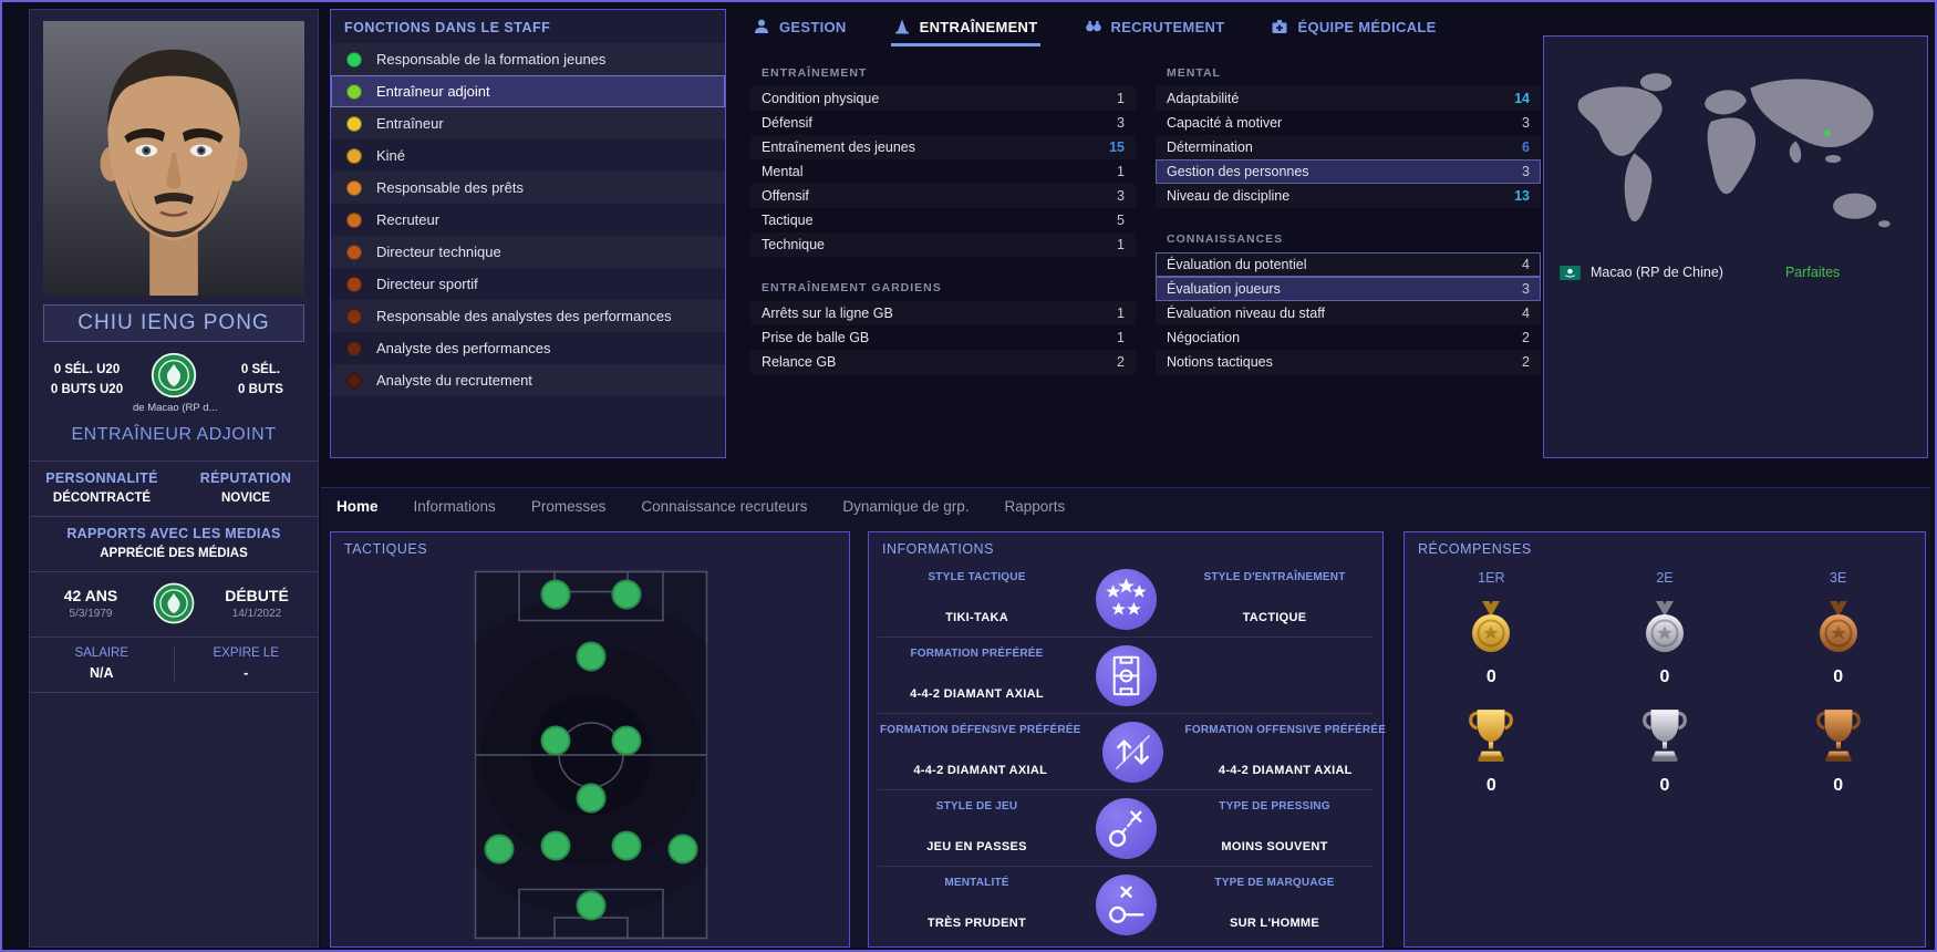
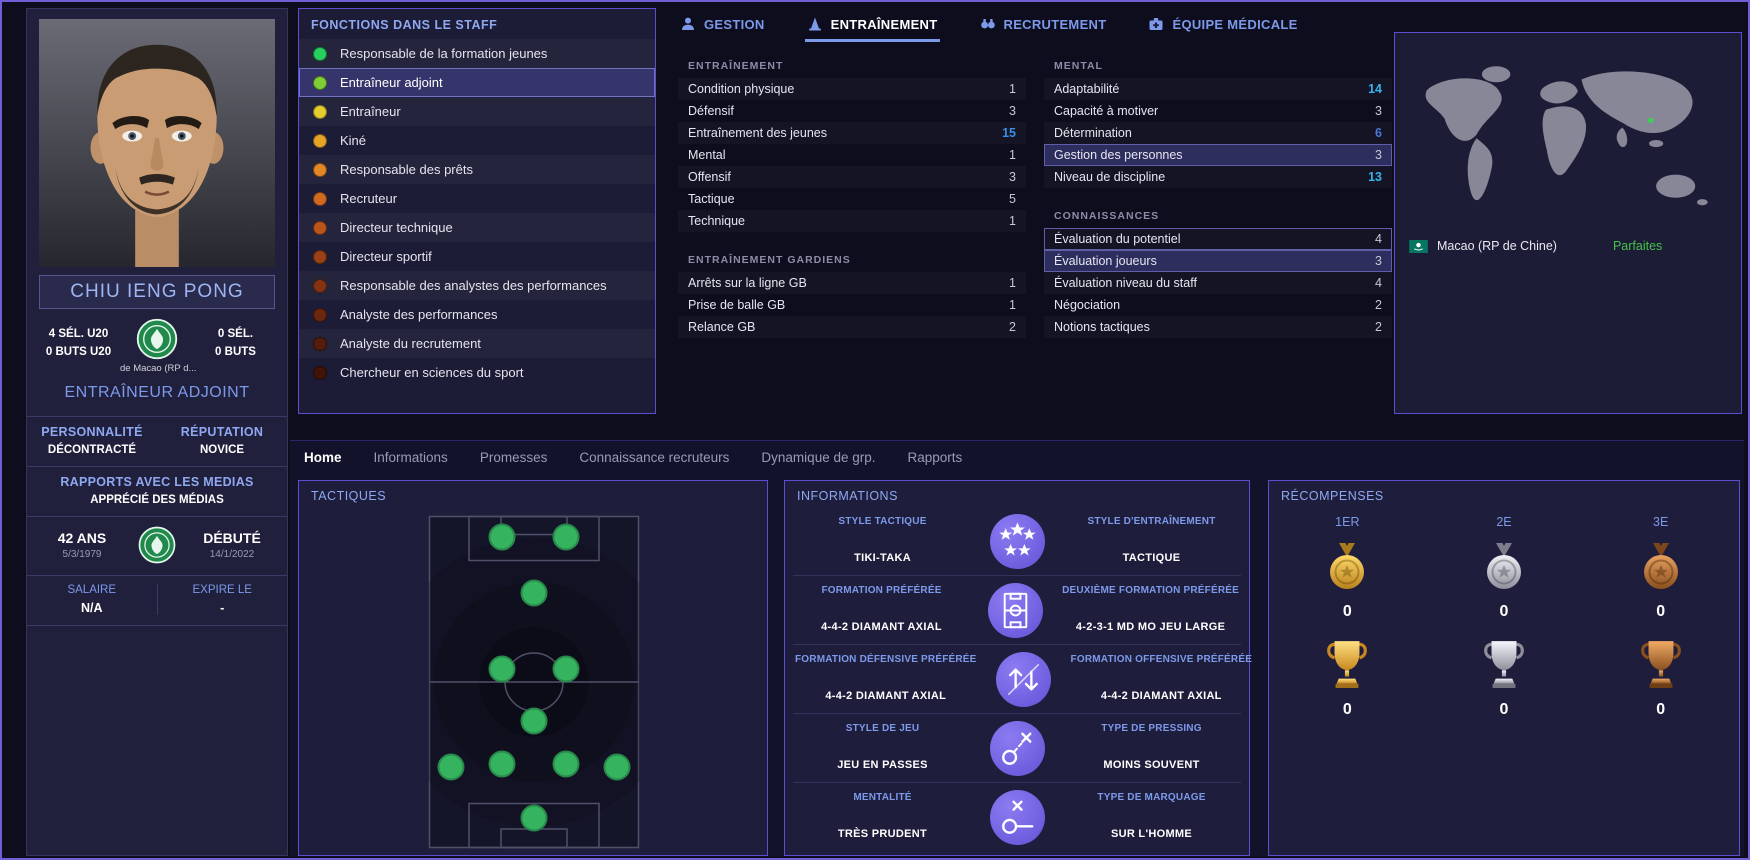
  CHIU IENG PONG
- 0 SÉL. U20
+ 4 SÉL. U20
  0 BUTS U20
  de Macao (RP d...
  0 SÉL.
  0 BUTS
  ENTRAÎNEUR ADJOINT
  PERSONNALITÉ
  DÉCONTRACTÉ
  RÉPUTATION
  NOVICE
  RAPPORTS AVEC LES MEDIAS
  APPRÉCIÉ DES MÉDIAS
  42 ANS
  5/3/1979
  DÉBUTÉ
  14/1/2022
  SALAIRE
  N/A
  EXPIRE LE
  -
  FONCTIONS DANS LE STAFF
  Responsable de la formation jeunes
  Entraîneur adjoint
  Entraîneur
  Kiné
  Responsable des prêts
  Recruteur
  Directeur technique
  Directeur sportif
  Responsable des analystes des performances
  Analyste des performances
  Analyste du recrutement
+ Chercheur en sciences du sport
  GESTION
  ENTRAÎNEMENT
  RECRUTEMENT
  ÉQUIPE MÉDICALE
  ENTRAÎNEMENT
  Condition physique
  1
  Défensif
  3
  Entraînement des jeunes
  15
  Mental
  1
  Offensif
  3
  Tactique
  5
  Technique
  1
  ENTRAÎNEMENT GARDIENS
  Arrêts sur la ligne GB
  1
  Prise de balle GB
  1
  Relance GB
  2
  MENTAL
  Adaptabilité
  14
  Capacité à motiver
  3
  Détermination
  6
  Gestion des personnes
  3
  Niveau de discipline
  13
  CONNAISSANCES
  Évaluation du potentiel
  4
  Évaluation joueurs
  3
  Évaluation niveau du staff
  4
  Négociation
  2
  Notions tactiques
  2
  Macao (RP de Chine)
  Parfaites
  Home
  Informations
  Promesses
  Connaissance recruteurs
  Dynamique de grp.
  Rapports
  TACTIQUES
  INFORMATIONS
  STYLE TACTIQUE
  TIKI-TAKA
  STYLE D'ENTRAÎNEMENT
  TACTIQUE
  FORMATION PRÉFÉRÉE
  4-4-2 DIAMANT AXIAL
+ DEUXIÈME FORMATION PRÉFÉRÉE
+ 4-2-3-1 MD MO JEU LARGE
  FORMATION DÉFENSIVE PRÉFÉRÉE
  4-4-2 DIAMANT AXIAL
  FORMATION OFFENSIVE PRÉFÉRÉE
  4-4-2 DIAMANT AXIAL
  STYLE DE JEU
  JEU EN PASSES
  TYPE DE PRESSING
  MOINS SOUVENT
  MENTALITÉ
  TRÈS PRUDENT
  TYPE DE MARQUAGE
  SUR L'HOMME
  RÉCOMPENSES
  1ER
  0
  0
  2E
  0
  0
  3E
  0
  0
